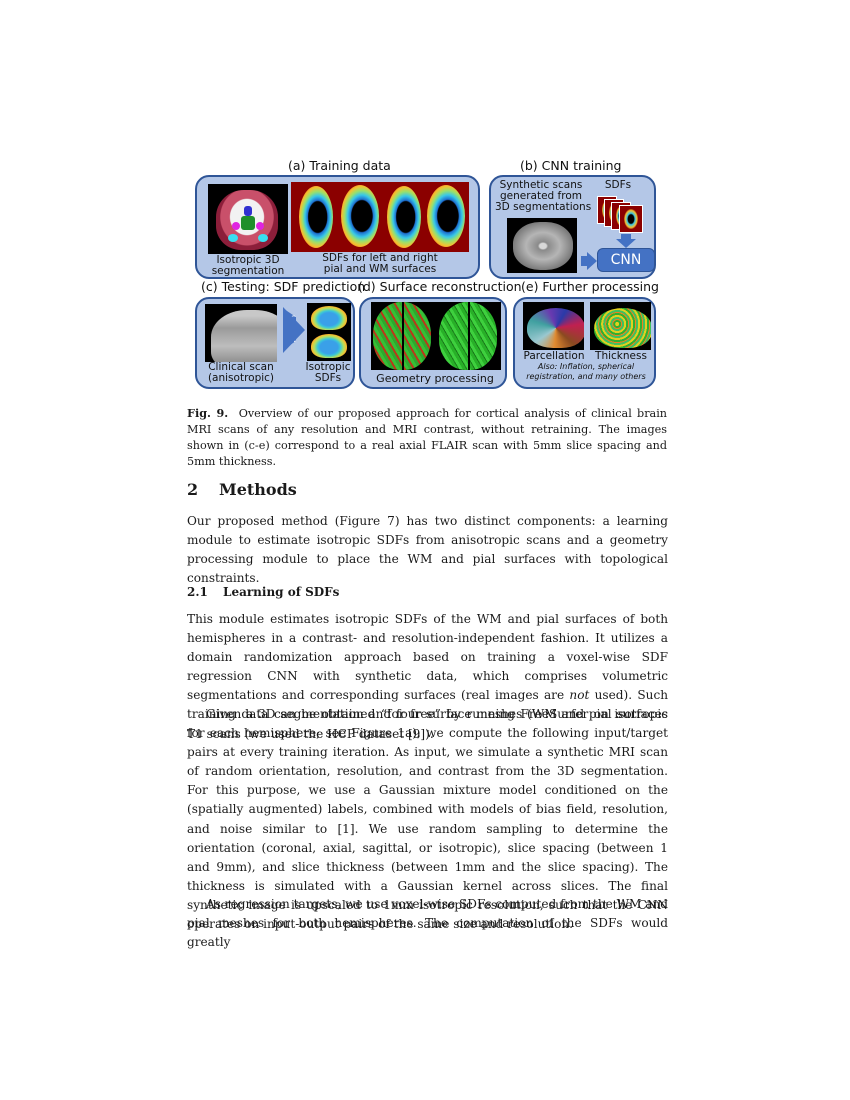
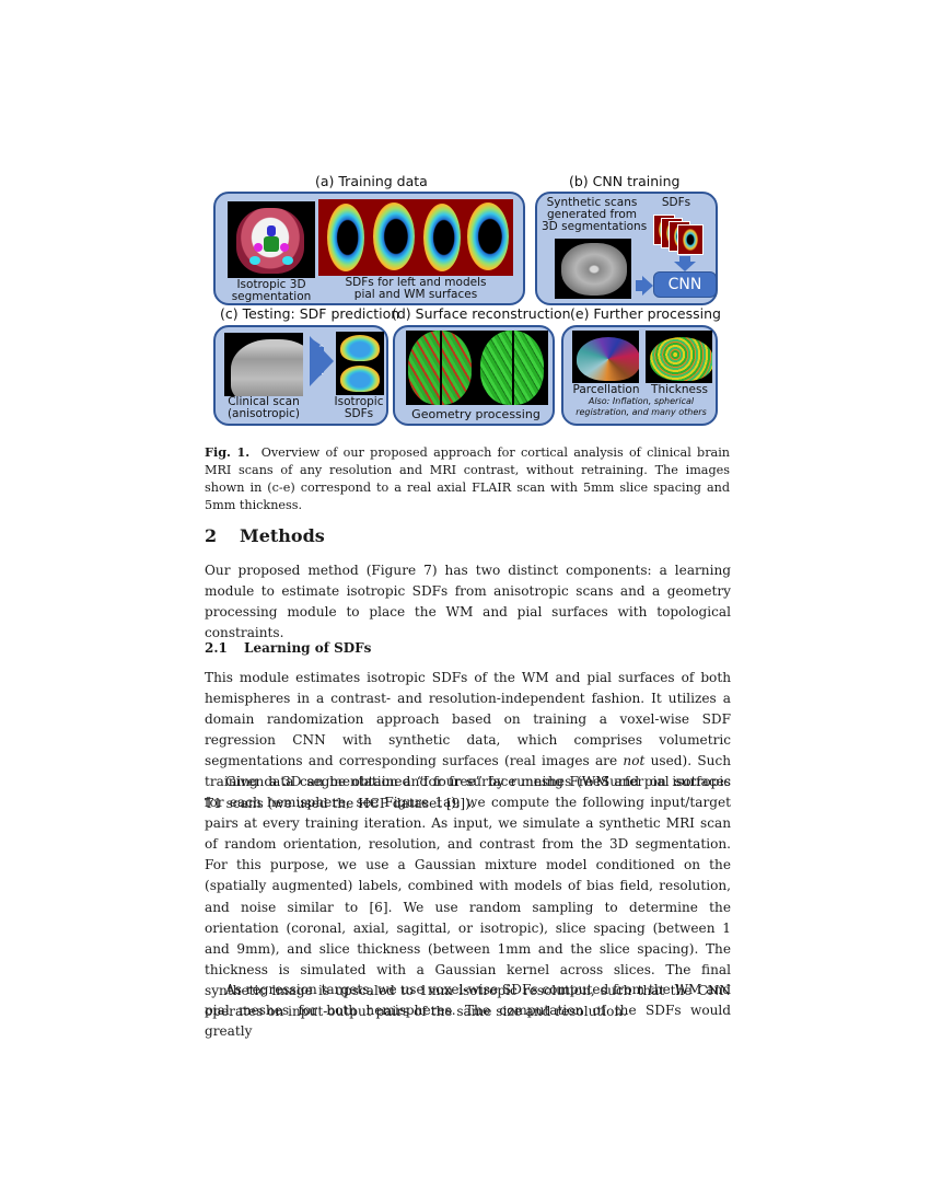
  (a) Training data
  Isotropic 3D
  segmentation
- SDFs for left and right
+ SDFs for left and models
  pial and WM surfaces
  (b) CNN training
  Synthetic scans
  generated from
  3D segmentations
  SDFs
  CNN
  (c) Testing: SDF prediction
  Clinical scan
  (anisotropic)
  Isotropic
  SDFs
  (d) Surface reconstruction
  Geometry processing
  (e) Further processing
  Parcellation
  Thickness
  Also: Inflation, spherical
  registration, and many others
- Fig. 9. Overview of our proposed approach for cortical analysis of clinical brain MRI scans of any resolution and MRI contrast, without retraining. The images shown in (c-e) correspond to a real axial FLAIR scan with 5mm slice spacing and 5mm thickness.
+ Fig. 1. Overview of our proposed approach for cortical analysis of clinical brain MRI scans of any resolution and MRI contrast, without retraining. The images shown in (c-e) correspond to a real axial FLAIR scan with 5mm slice spacing and 5mm thickness.
  2 Methods
  Our proposed method (Figure 7) has two distinct components: a learning module to estimate isotropic SDFs from anisotropic scans and a geometry processing module to place the WM and pial surfaces with topological constraints.
  2.1 Learning of SDFs
  This module estimates isotropic SDFs of the WM and pial surfaces of both hemispheres in a contrast- and resolution-independent fashion. It utilizes a domain randomization approach based on training a voxel-wise SDF regression CNN with synthetic data, which comprises volumetric segmentations and corresponding surfaces (real images are not used). Such training data can be obtained “for free” by running FreeSurfer on isotropic T1 scans (we used the HCP dataset [9]).
- Given a 3D segmentation and four surface meshes (WM and pial surfaces for each hemisphere; see Figure 1a), we compute the following input/target pairs at every training iteration. As input, we simulate a synthetic MRI scan of random orientation, resolution, and contrast from the 3D segmentation. For this purpose, we use a Gaussian mixture model conditioned on the (spatially augmented) labels, combined with models of bias field, resolution, and noise similar to [1]. We use random sampling to determine the orientation (coronal, axial, sagittal, or isotropic), slice spacing (between 1 and 9mm), and slice thickness (between 1mm and the slice spacing). The thickness is simulated with a Gaussian kernel across slices. The final synthetic image is upscaled to 1mm isotropic resolution, such that the CNN operates on input-output pairs of the same size and resolution.
+ Given a 3D segmentation and four surface meshes (WM and pial surfaces for each hemisphere; see Figure 1a), we compute the following input/target pairs at every training iteration. As input, we simulate a synthetic MRI scan of random orientation, resolution, and contrast from the 3D segmentation. For this purpose, we use a Gaussian mixture model conditioned on the (spatially augmented) labels, combined with models of bias field, resolution, and noise similar to [6]. We use random sampling to determine the orientation (coronal, axial, sagittal, or isotropic), slice spacing (between 1 and 9mm), and slice thickness (between 1mm and the slice spacing). The thickness is simulated with a Gaussian kernel across slices. The final synthetic image is upscaled to 1mm isotropic resolution, such that the CNN operates on input-output pairs of the same size and resolution.
  As regression targets, we use voxel-wise SDFs computed from the WM and pial meshes for both hemispheres. The computation of the SDFs would greatly
